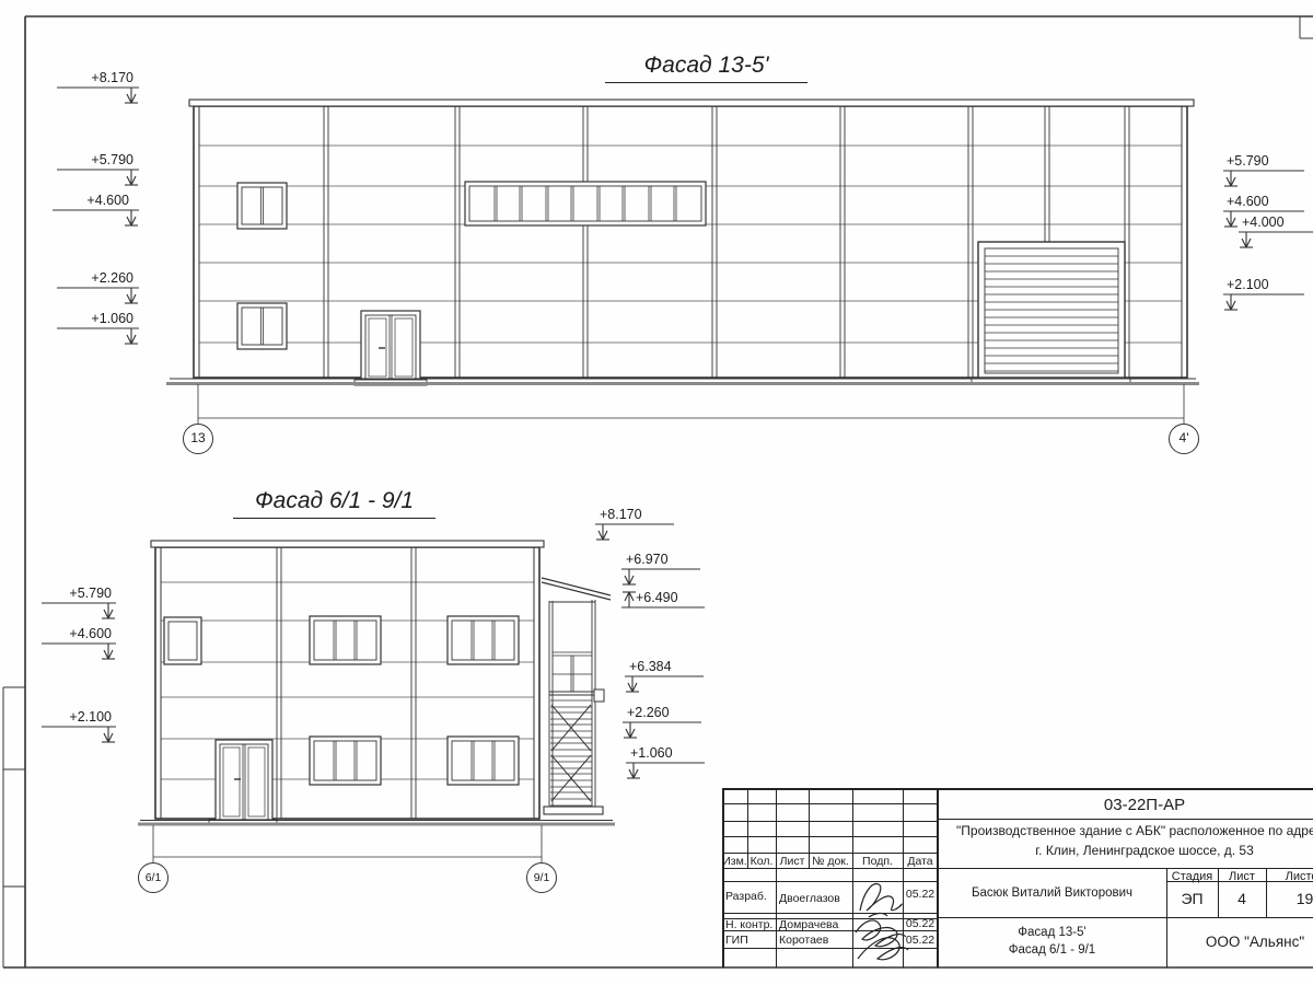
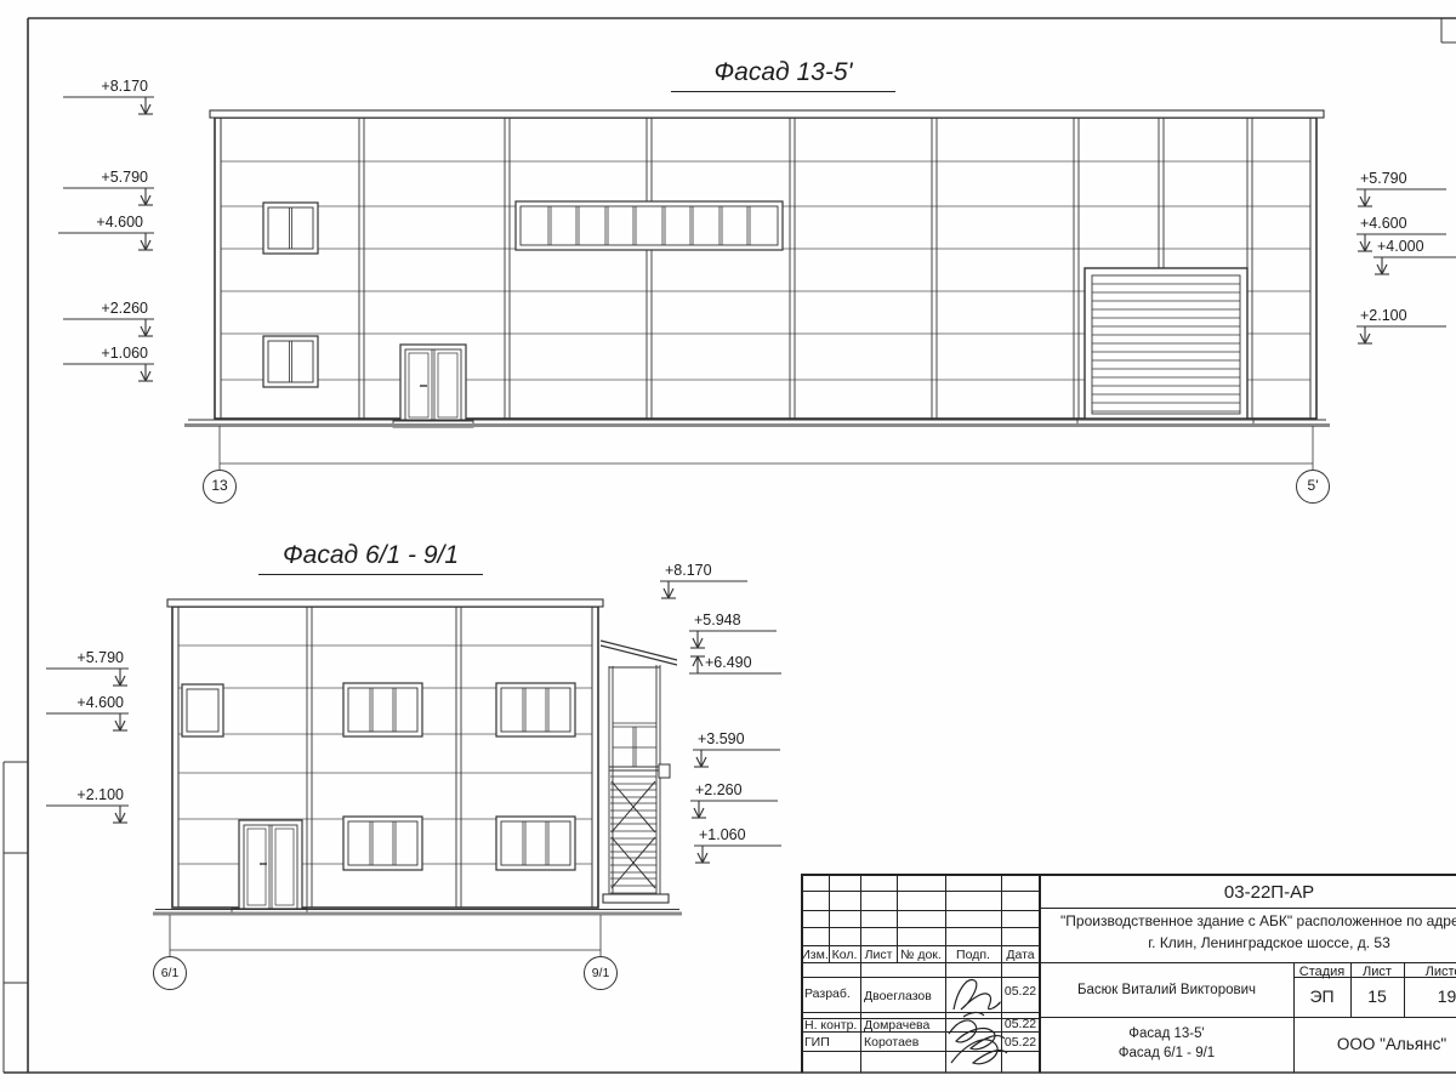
  Фасад 13-5'
  +8.170
  +5.790
  +4.600
  +2.260
  +1.060
  +5.790
  +4.600
  +4.000
  +2.100
  13
- 4'
+ 5'
  Фасад 6/1 - 9/1
  +5.790
  +4.600
  +2.100
  +8.170
- +6.970
+ +5.948
  +6.490
- +6.384
+ +3.590
  +2.260
  +1.060
  6/1
  9/1
  Изм.
  Кол.
  Лист
  № док.
  Подп.
  Дата
  Разраб.
  Двоеглазов
  05.22
  Н. контр.
  Домрачева
  05.22
  ГИП
  Коротаев
  05.22
  03-22П-АР
  "Производственное здание с АБК" расположенное по адре
  г. Клин, Ленинградское шоссе, д. 53
  Басюк Виталий Викторович
  Стадия
  Лист
  ЭП
- 4
+ 15
  19
  Фасад 13-5'
  Фасад 6/1 - 9/1
  ООО "Альянс"
